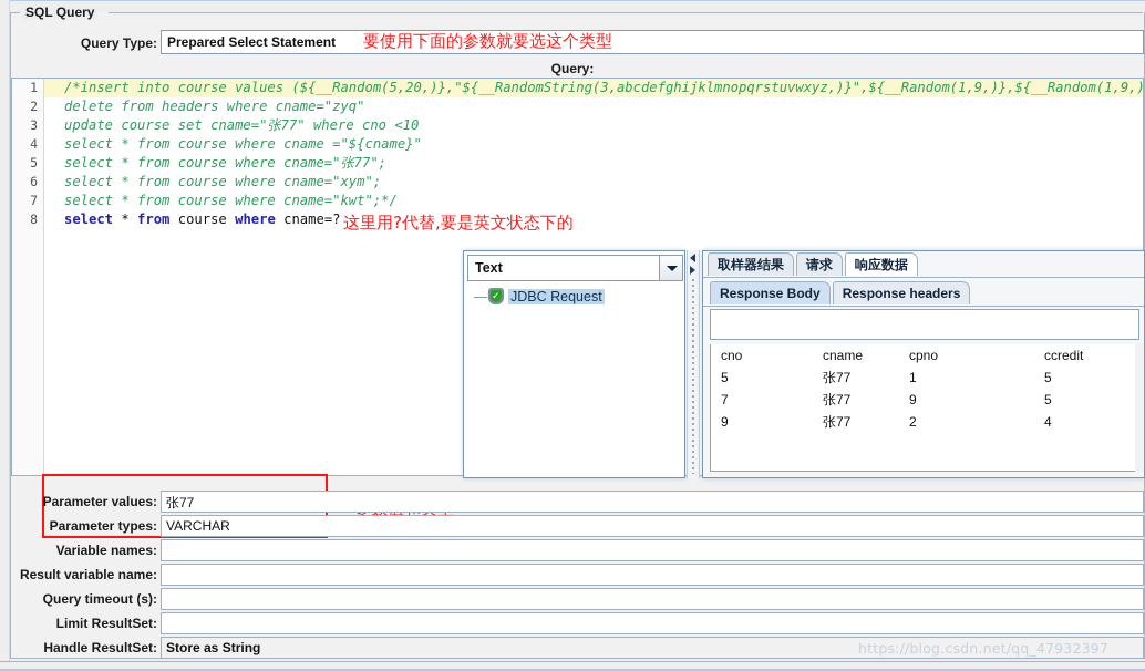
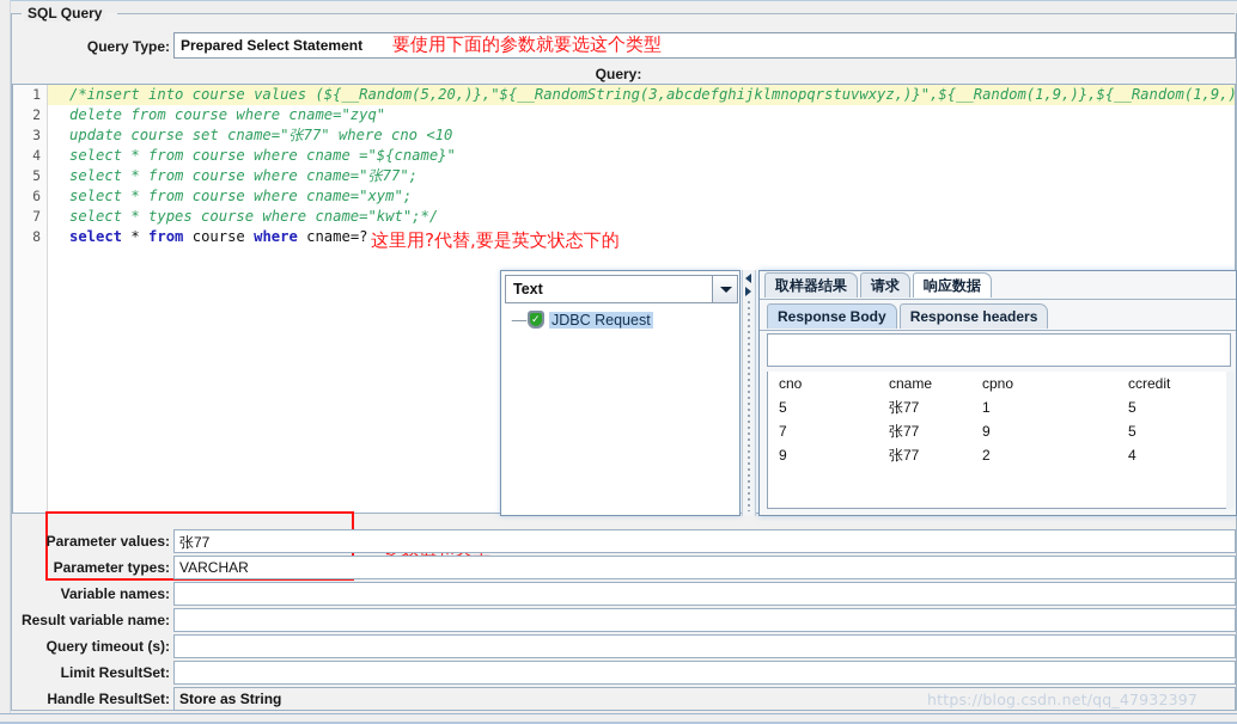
  SQL Query
  Query Type:
  Prepared Select Statement
  Query:
  1
  2
  3
  4
  5
  6
  7
  8
  /*insert into course values (${__Random(5,20,)},"${__RandomString(3,abcdefghijklmnopqrstuvwxyz,)}",${__Random(1,9,)},${__Random(1,9,)
- delete from headers where cname="zyq"
+ delete from course where cname="zyq"
  update course set cname="张77" where cno <10
  select * from course where cname ="${cname}"
  select * from course where cname="张77";
  select * from course where cname="xym";
- select * from course where cname="kwt";*/
+ select * types course where cname="kwt";*/
  select * from course where cname=?
  要使用下面的参数就要选这个类型
  这里用?代替,要是英文状态下的
  Text
  —
  ✓
  JDBC Request
  取样器结果
  请求
  响应数据
  Response Body
  Response headers
  cno cname cpno ccredit
  5 张77 1 5
  7 张77 9 5
  9 张77 2 4
  Parameter values:
  张77
  Parameter types:
  VARCHAR
  Variable names:
  Result variable name:
  Query timeout (s):
  Limit ResultSet:
  Handle ResultSet:
  Store as String
  https://blog.csdn.net/qq_47932397
